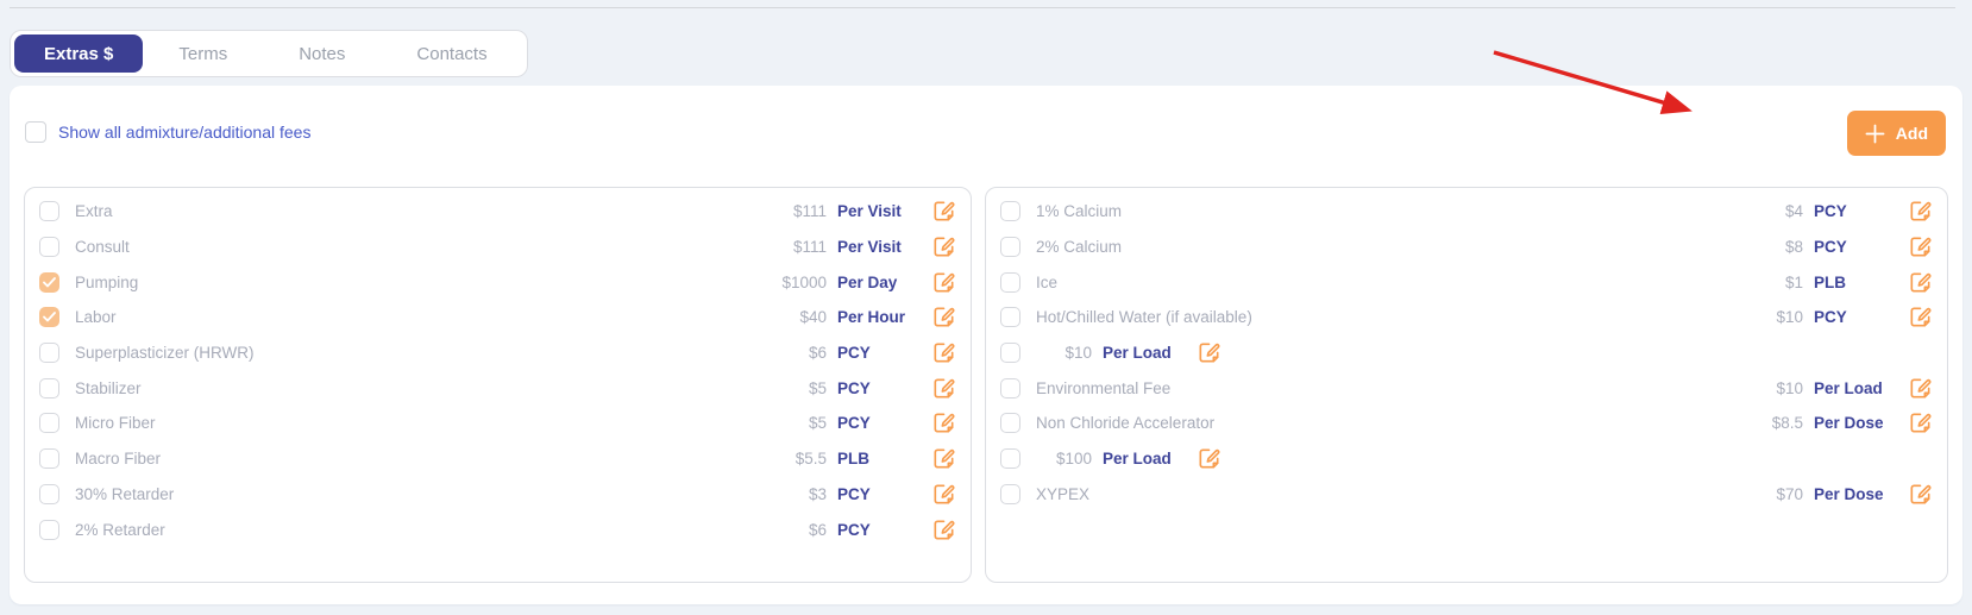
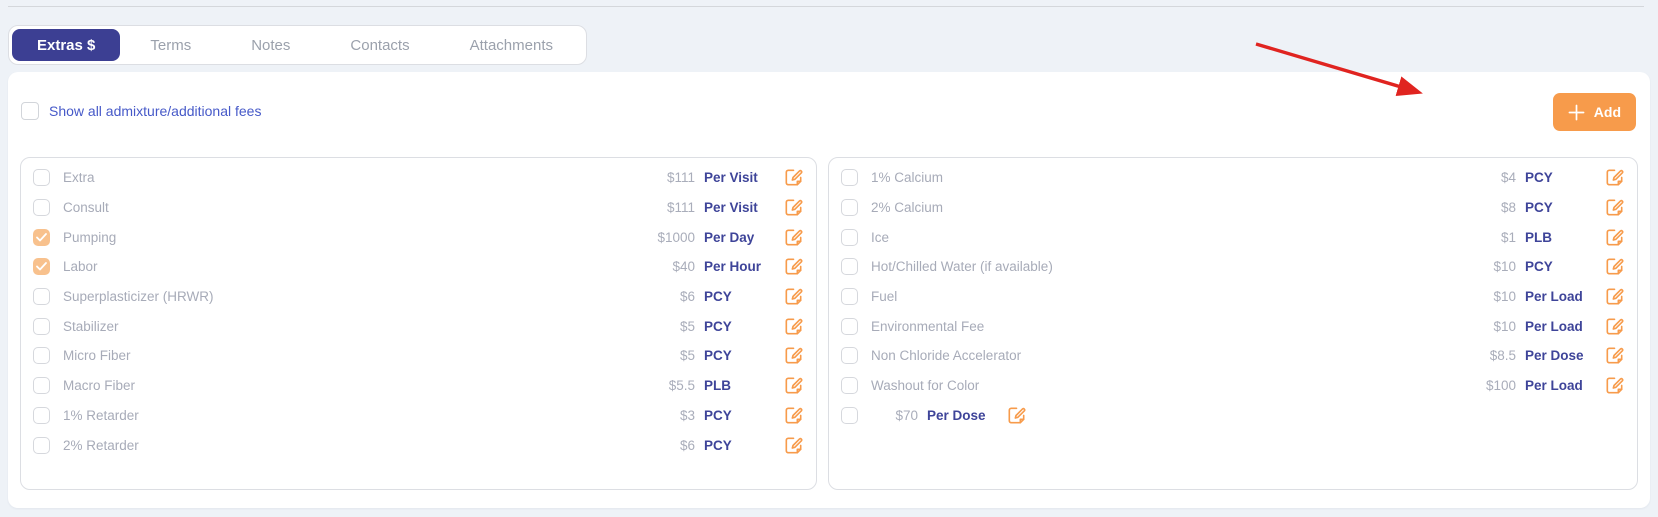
  Extras $
  Terms
  Notes
  Contacts
+ Attachments
  Show all admixture/additional fees
  Add
  Extra
  $111
  Per Visit
  Consult
  $111
  Per Visit
  Pumping
  $1000
  Per Day
  Labor
  $40
  Per Hour
  Superplasticizer (HRWR)
  $6
  PCY
  Stabilizer
  $5
  PCY
  Micro Fiber
  $5
  PCY
  Macro Fiber
  $5.5
  PLB
- 30% Retarder
+ 1% Retarder
  $3
  PCY
  2% Retarder
  $6
  PCY
  1% Calcium
  $4
  PCY
  2% Calcium
  $8
  PCY
  Ice
  $1
  PLB
  Hot/Chilled Water (if available)
  $10
  PCY
+ Fuel
  $10
  Per Load
  Environmental Fee
  $10
  Per Load
  Non Chloride Accelerator
  $8.5
  Per Dose
+ Washout for Color
  $100
  Per Load
- XYPEX
  $70
  Per Dose
